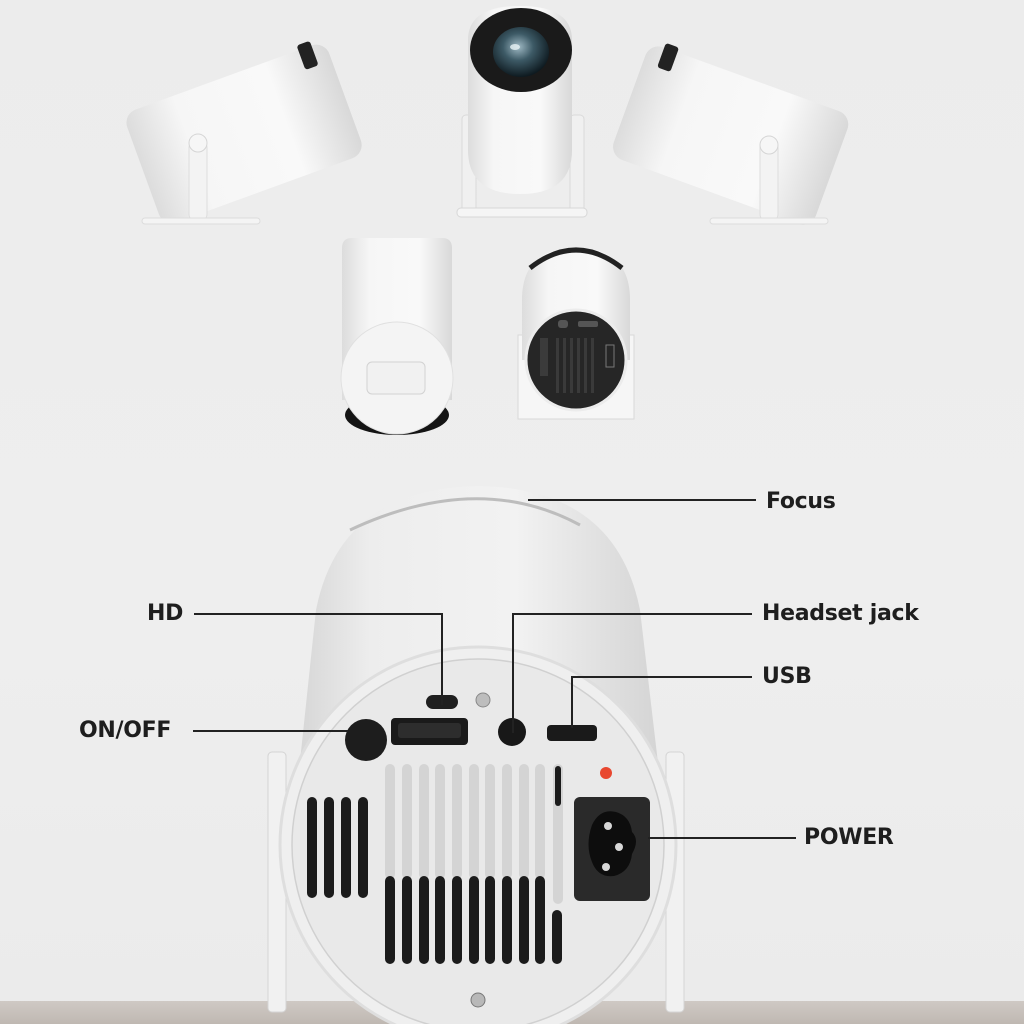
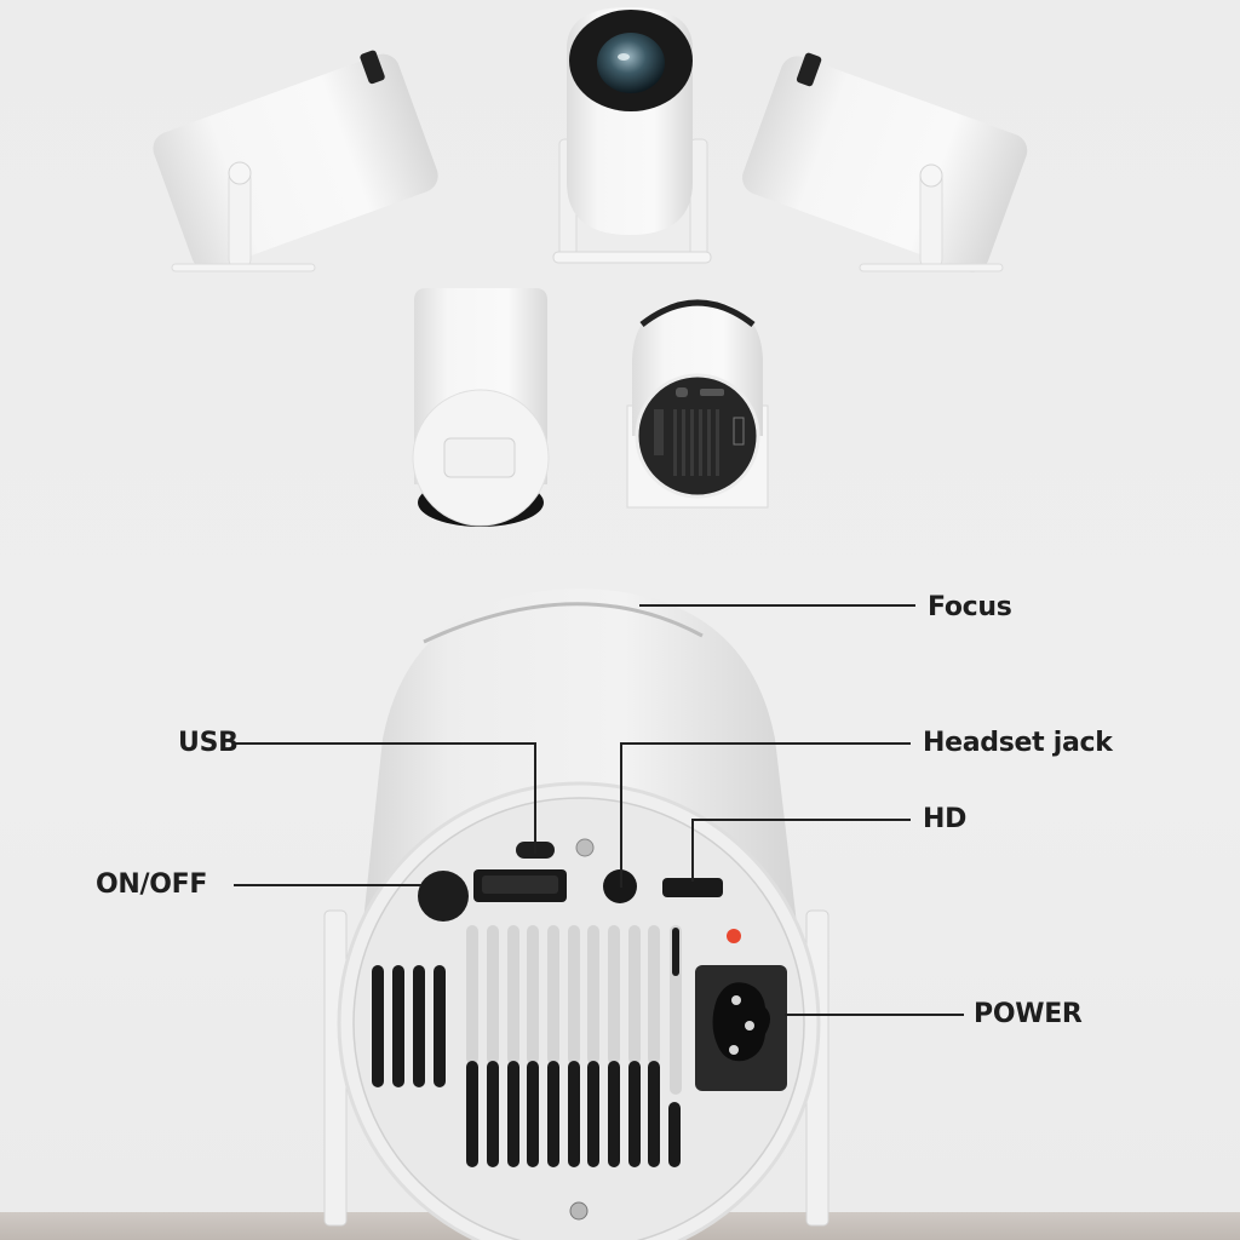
  Focus
- HD
+ USB
  Headset jack
- USB
+ HD
  ON/OFF
  POWER
